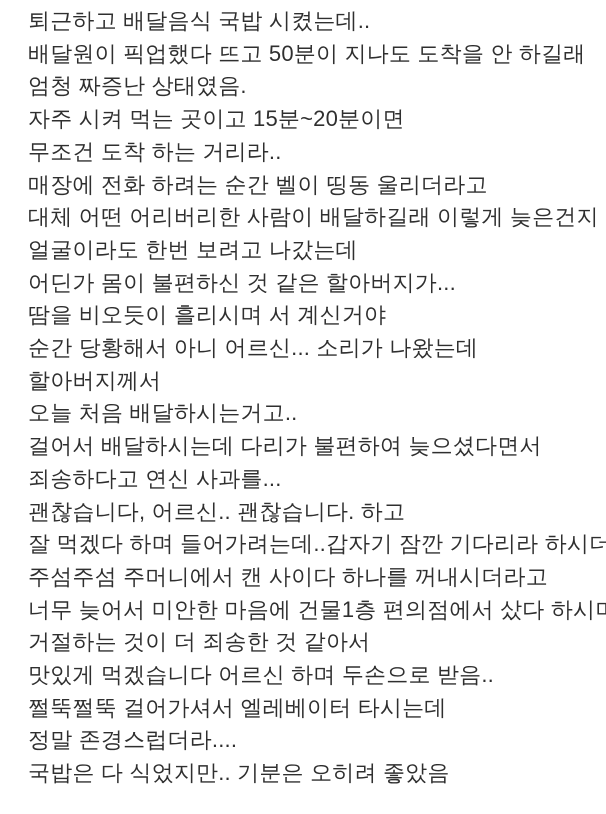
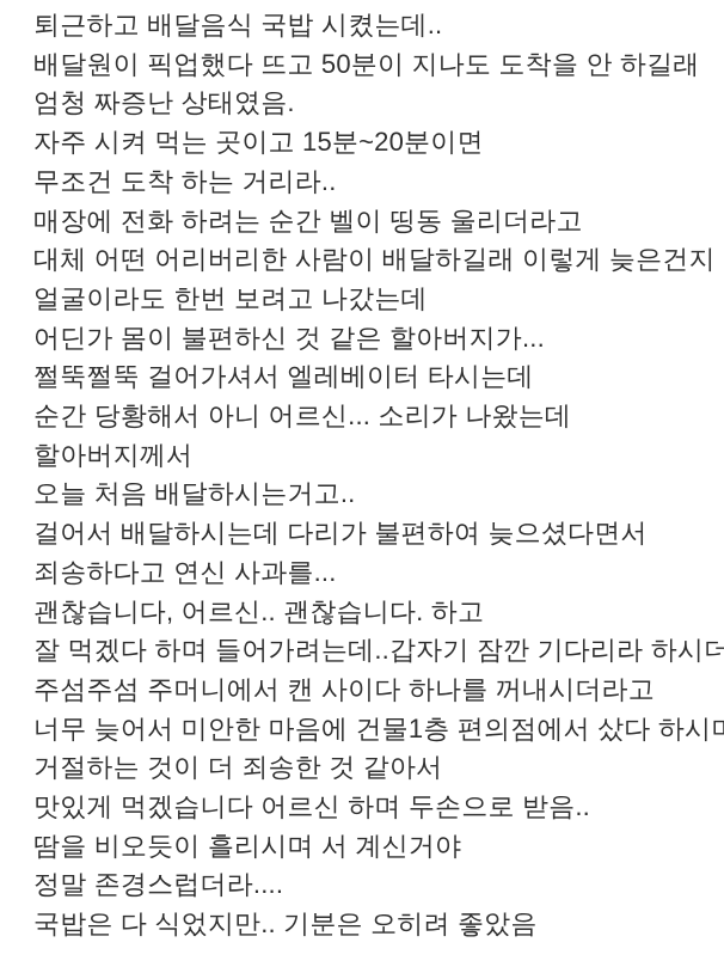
  퇴근하고 배달음식 국밥 시켰는데..
  배달원이 픽업했다 뜨고 50분이 지나도 도착을 안 하길래
  엄청 짜증난 상태였음.
  자주 시켜 먹는 곳이고 15분~20분이면
  무조건 도착 하는 거리라..
  매장에 전화 하려는 순간 벨이 띵동 울리더라고
  대체 어떤 어리버리한 사람이 배달하길래 이렇게 늦은건지
  얼굴이라도 한번 보려고 나갔는데
  어딘가 몸이 불편하신 것 같은 할아버지가...
- 땀을 비오듯이 흘리시며 서 계신거야
+ 쩔뚝쩔뚝 걸어가셔서 엘레베이터 타시는데
  순간 당황해서 아니 어르신... 소리가 나왔는데
  할아버지께서
  오늘 처음 배달하시는거고..
  걸어서 배달하시는데 다리가 불편하여 늦으셨다면서
  죄송하다고 연신 사과를...
  괜찮습니다, 어르신.. 괜찮습니다. 하고
  잘 먹겠다 하며 들어가려는데..갑자기 잠깐 기다리라 하시더
  주섬주섬 주머니에서 캔 사이다 하나를 꺼내시더라고
  너무 늦어서 미안한 마음에 건물1층 편의점에서 샀다 하시
  거절하는 것이 더 죄송한 것 같아서
  맛있게 먹겠습니다 어르신 하며 두손으로 받음..
- 쩔뚝쩔뚝 걸어가셔서 엘레베이터 타시는데
+ 땀을 비오듯이 흘리시며 서 계신거야
  정말 존경스럽더라....
  국밥은 다 식었지만.. 기분은 오히려 좋았음
